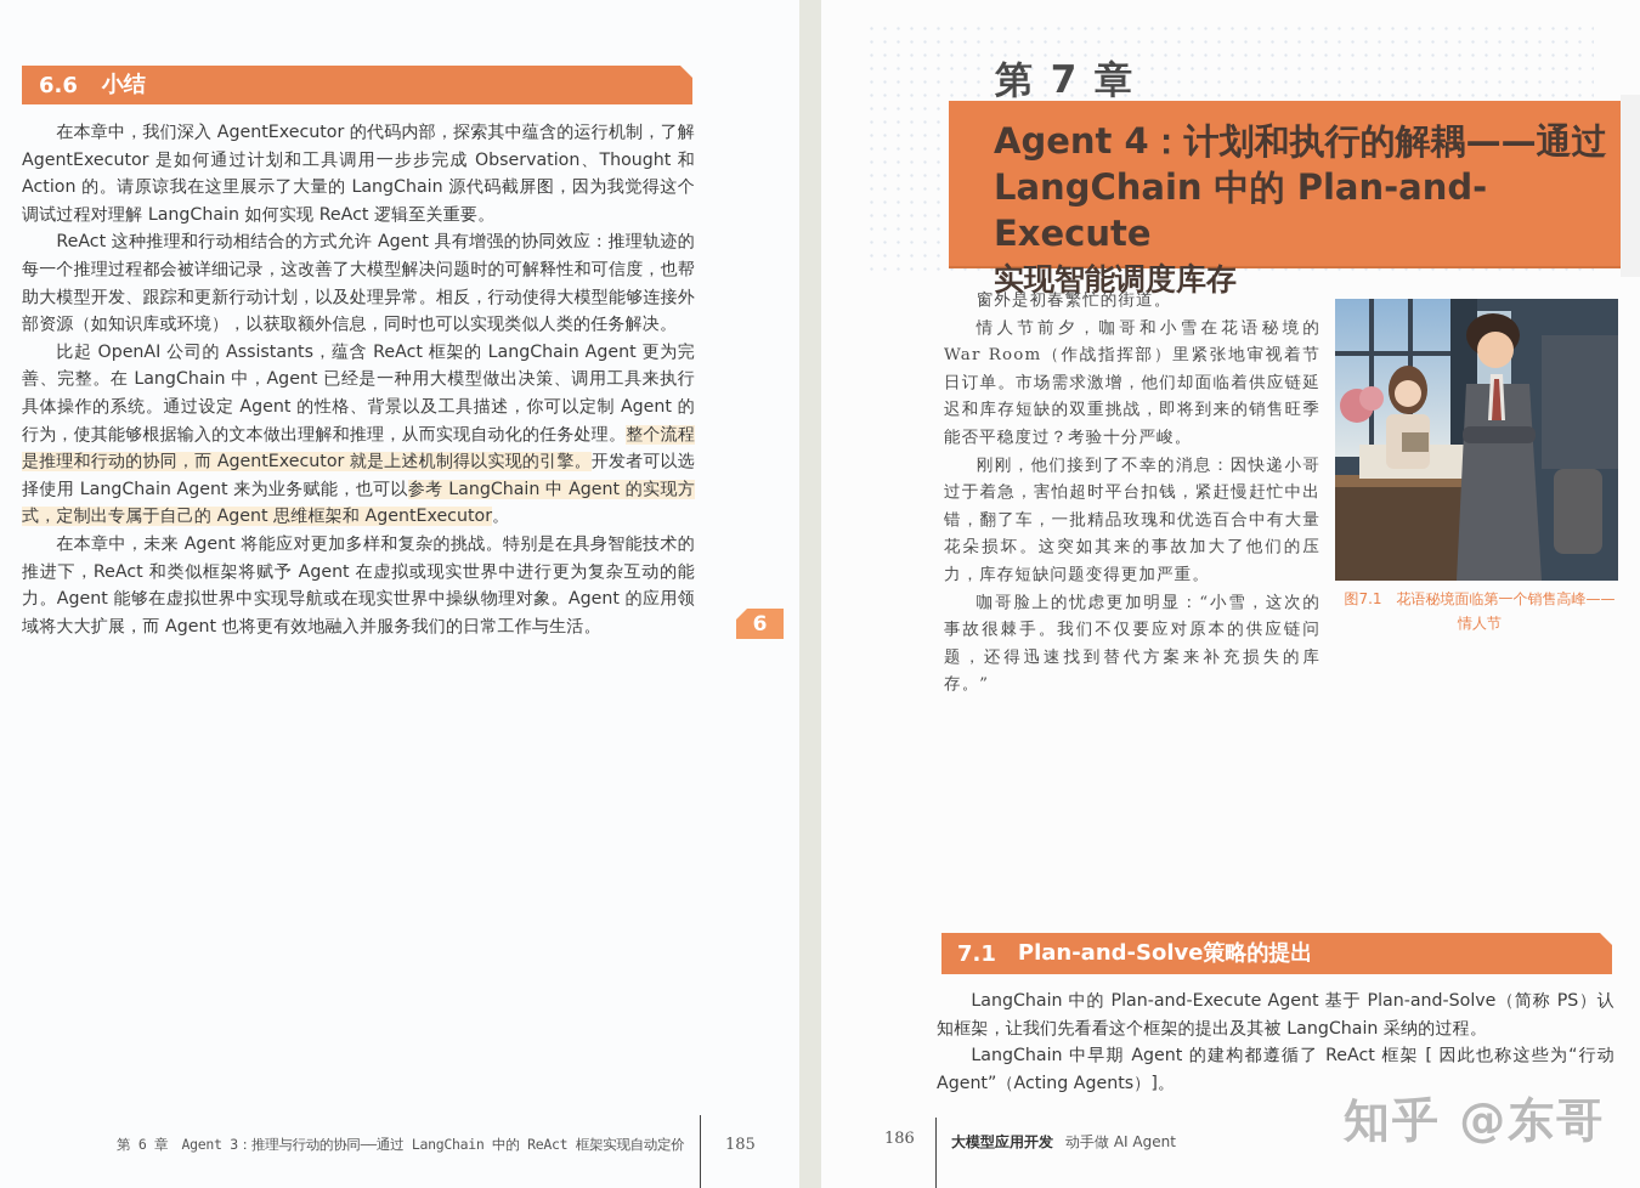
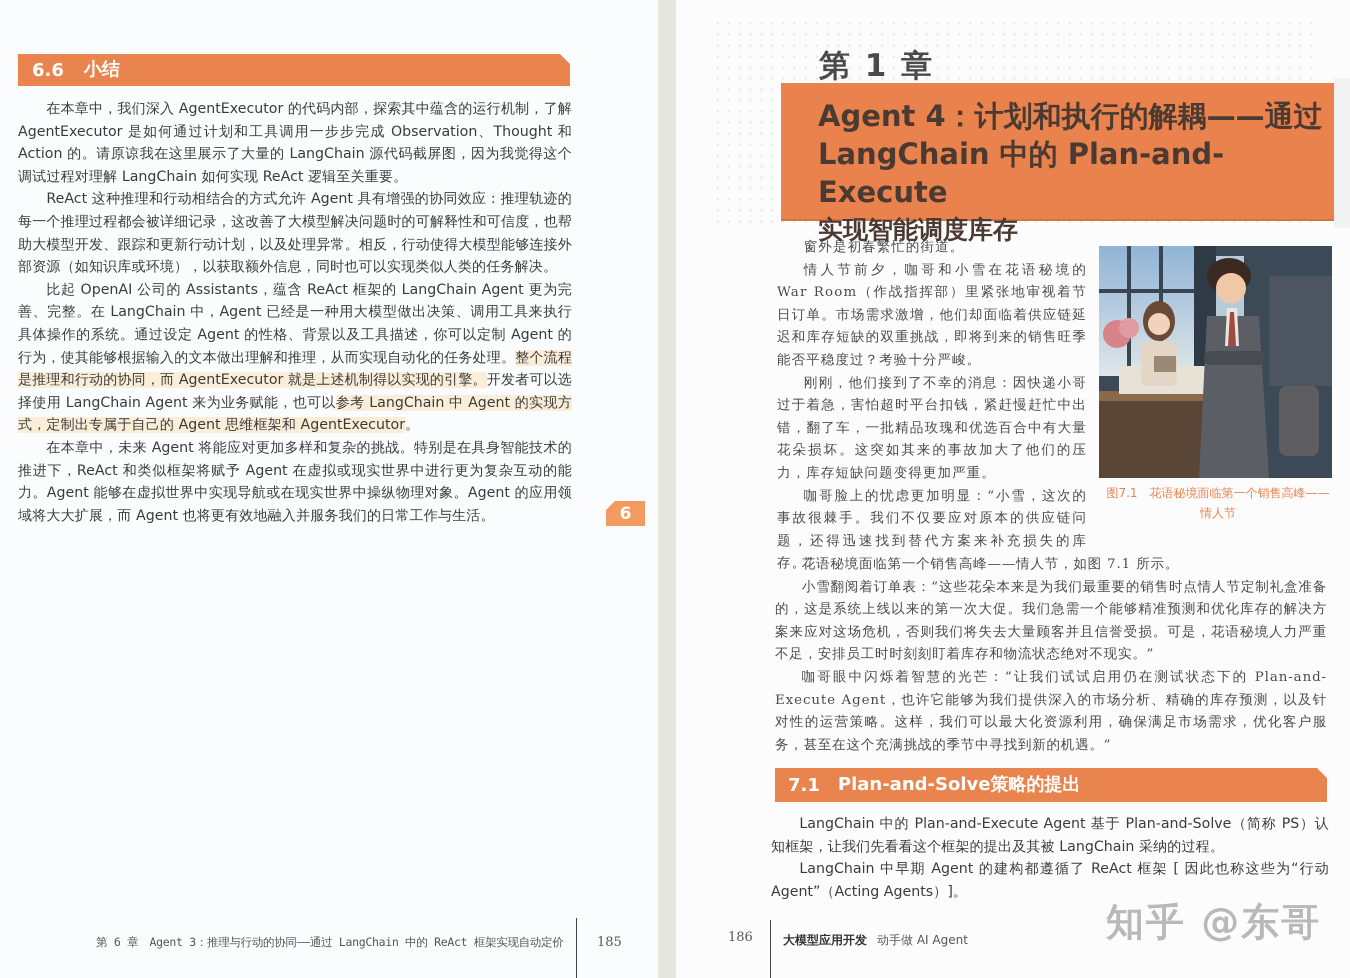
  6.6
  小结
  在本章中，我们深入 AgentExecutor 的代码内部，探索其中蕴含的运行机制，了解 AgentExecutor 是如何通过计划和工具调用一步步完成 Observation、Thought 和 Action 的。请原谅我在这里展示了大量的 LangChain 源代码截屏图，因为我觉得这个调试过程对理解 LangChain 如何实现 ReAct 逻辑至关重要。
  ReAct 这种推理和行动相结合的方式允许 Agent 具有增强的协同效应：推理轨迹的每一个推理过程都会被详细记录，这改善了大模型解决问题时的可解释性和可信度，也帮助大模型开发、跟踪和更新行动计划，以及处理异常。相反，行动使得大模型能够连接外部资源（如知识库或环境），以获取额外信息，同时也可以实现类似人类的任务解决。
  比起 OpenAI 公司的 Assistants，蕴含 ReAct 框架的 LangChain Agent 更为完善、完整。在 LangChain 中，Agent 已经是一种用大模型做出决策、调用工具来执行具体操作的系统。通过设定 Agent 的性格、背景以及工具描述，你可以定制 Agent 的行为，使其能够根据输入的文本做出理解和推理，从而实现自动化的任务处理。整个流程是推理和行动的协同，而 AgentExecutor 就是上述机制得以实现的引擎。开发者可以选择使用 LangChain Agent 来为业务赋能，也可以参考 LangChain 中 Agent 的实现方式，定制出专属于自己的 Agent 思维框架和 AgentExecutor。
  在本章中，未来 Agent 将能应对更加多样和复杂的挑战。特别是在具身智能技术的推进下，ReAct 和类似框架将赋予 Agent 在虚拟或现实世界中进行更为复杂互动的能力。Agent 能够在虚拟世界中实现导航或在现实世界中操纵物理对象。Agent 的应用领域将大大扩展，而 Agent 也将更有效地融入并服务我们的日常工作与生活。
  6
  第 6 章 Agent 3：推理与行动的协同——通过 LangChain 中的 ReAct 框架实现自动定价
  185
- 第 7 章
+ 第 1 章
  Agent 4：计划和执行的解耦——通过
  LangChain 中的 Plan-and-Execute
  实现智能调度库存
  窗外是初春繁忙的街道。
  情人节前夕，咖哥和小雪在花语秘境的 War Room（作战指挥部）里紧张地审视着节日订单。市场需求激增，他们却面临着供应链延迟和库存短缺的双重挑战，即将到来的销售旺季能否平稳度过？考验十分严峻。
  刚刚，他们接到了不幸的消息：因快递小哥过于着急，害怕超时平台扣钱，紧赶慢赶忙中出错，翻了车，一批精品玫瑰和优选百合中有大量花朵损坏。这突如其来的事故加大了他们的压力，库存短缺问题变得更加严重。
  咖哥脸上的忧虑更加明显：“小雪，这次的事故很棘手。我们不仅要应对原本的供应链问题，还得迅速找到替代方案来补充损失的库存。”
  图7.1 花语秘境面临第一个销售高峰——情人节
+ 花语秘境面临第一个销售高峰——情人节，如图 7.1 所示。
+ 小雪翻阅着订单表：“这些花朵本来是为我们最重要的销售时点情人节定制礼盒准备的，这是系统上线以来的第一次大促。我们急需一个能够精准预测和优化库存的解决方案来应对这场危机，否则我们将失去大量顾客并且信誉受损。可是，花语秘境人力严重不足，安排员工时时刻刻盯着库存和物流状态绝对不现实。”
+ 咖哥眼中闪烁着智慧的光芒：“让我们试试启用仍在测试状态下的 Plan-and-Execute Agent，也许它能够为我们提供深入的市场分析、精确的库存预测，以及针对性的运营策略。这样，我们可以最大化资源利用，确保满足市场需求，优化客户服务，甚至在这个充满挑战的季节中寻找到新的机遇。”
  7.1
  Plan-and-Solve策略的提出
  LangChain 中的 Plan-and-Execute Agent 基于 Plan-and-Solve（简称 PS）认知框架，让我们先看看这个框架的提出及其被 LangChain 采纳的过程。
  LangChain 中早期 Agent 的建构都遵循了 ReAct 框架 [ 因此也称这些为“行动 Agent”（Acting Agents）]。
  186
  大模型应用开发 动手做 AI Agent
  知乎 @东哥
